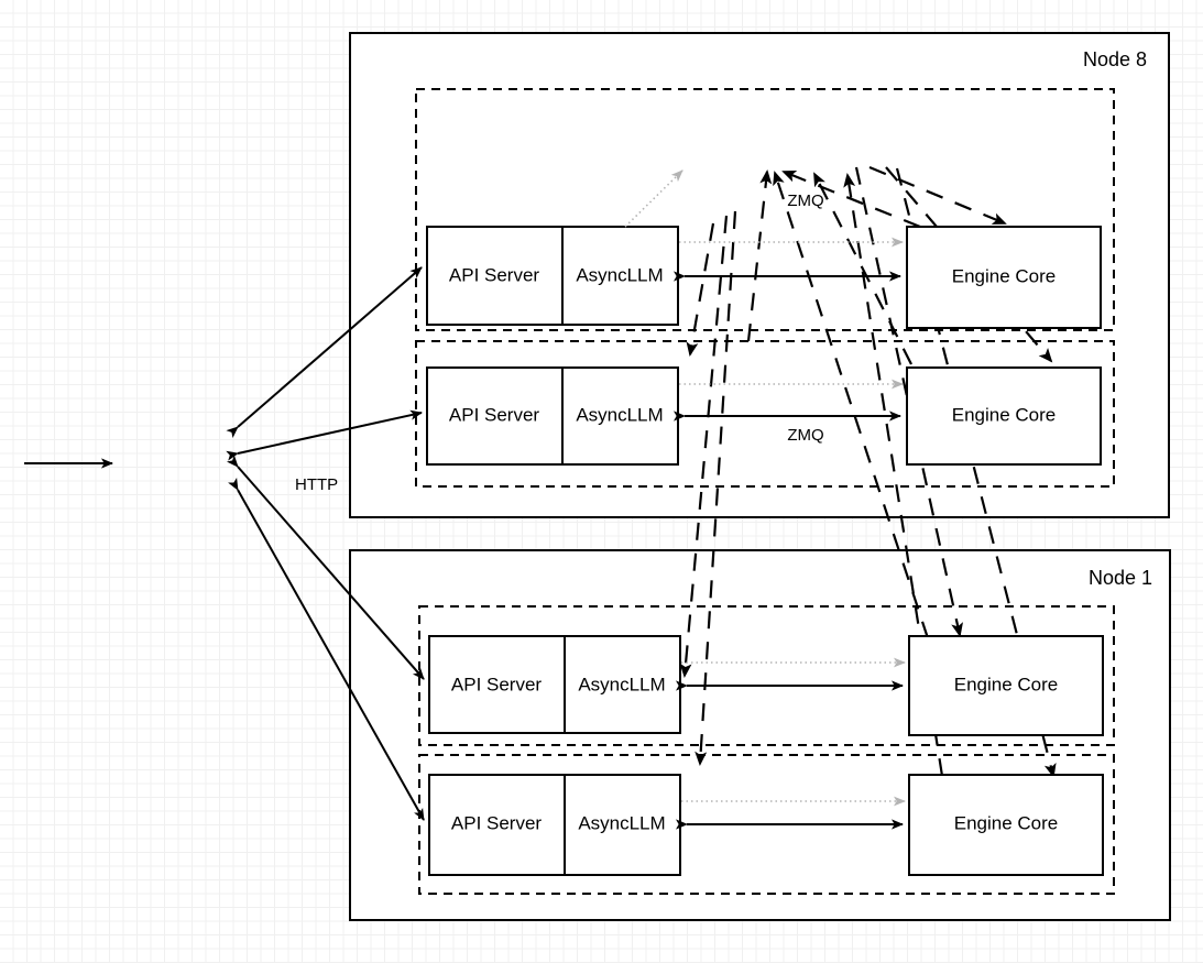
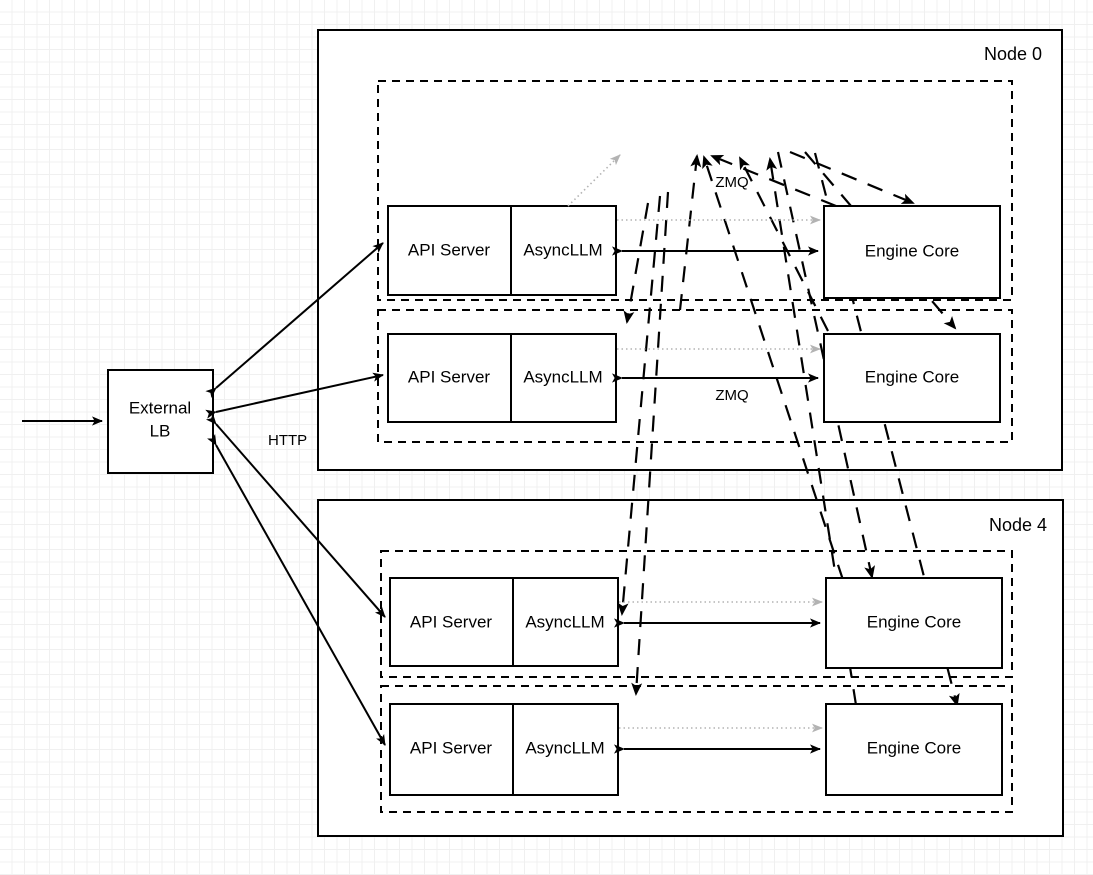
- Node 8
+ Node 0
- Node 1
+ Node 4
  ZMQ
  API Server
  AsyncLLM
  Engine Core
  API Server
  AsyncLLM
  Engine Core
  ZMQ
  API Server
  AsyncLLM
  Engine Core
  API Server
  AsyncLLM
  Engine Core
+ External
+ LB
  HTTP
